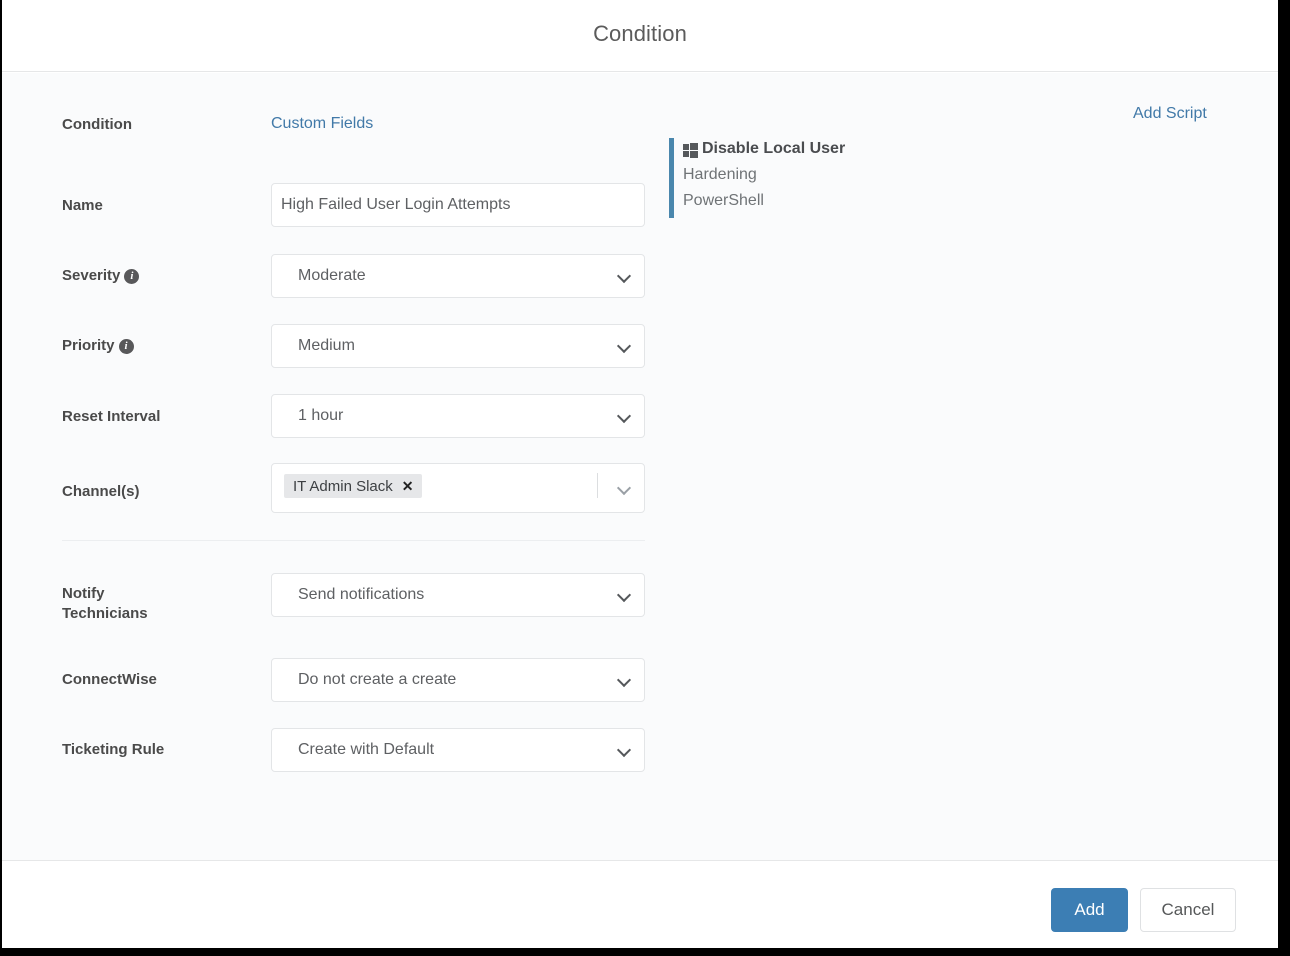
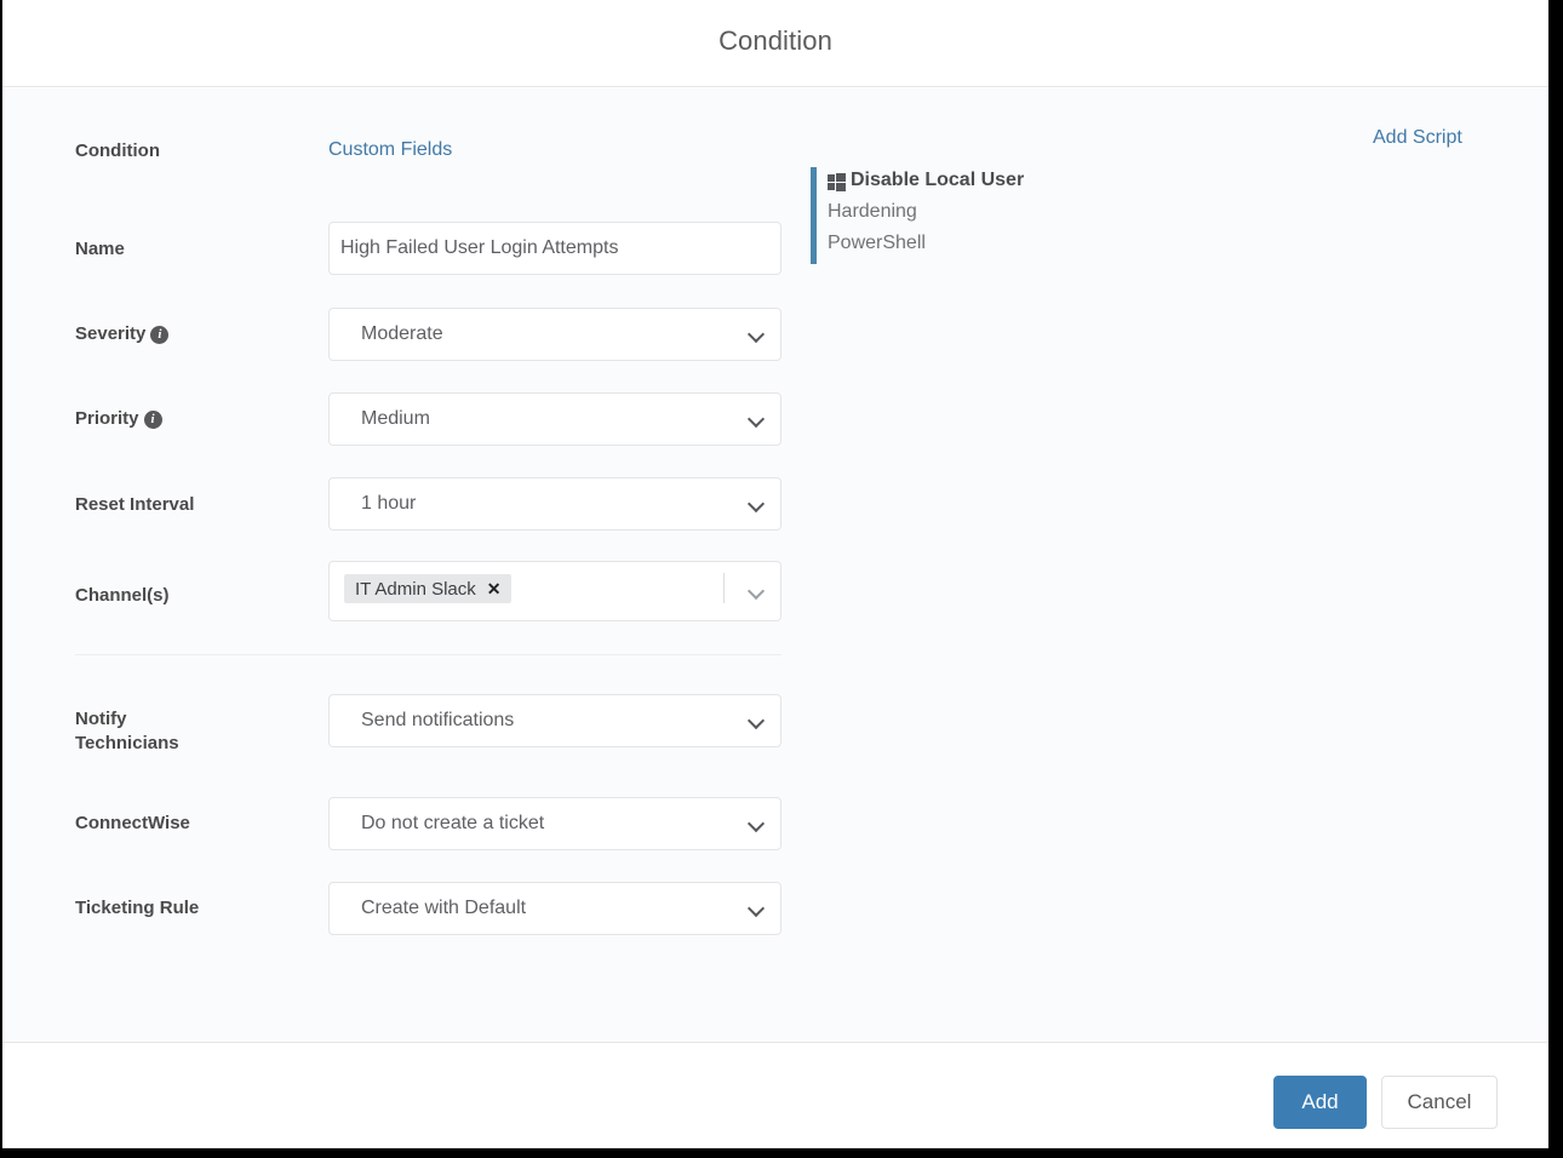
  Condition
  Condition
  Custom Fields
  Name
  High Failed User Login Attempts
  Severity i
  Moderate
  Priority i
  Medium
  Reset Interval
  1 hour
  Channel(s)
  IT Admin Slack ✕
  Notify
  Technicians
  Send notifications
  ConnectWise
- Do not create a create
+ Do not create a ticket
  Ticketing Rule
  Create with Default
  Add Script
  Disable Local User
  Hardening
  PowerShell
  Add
  Cancel
